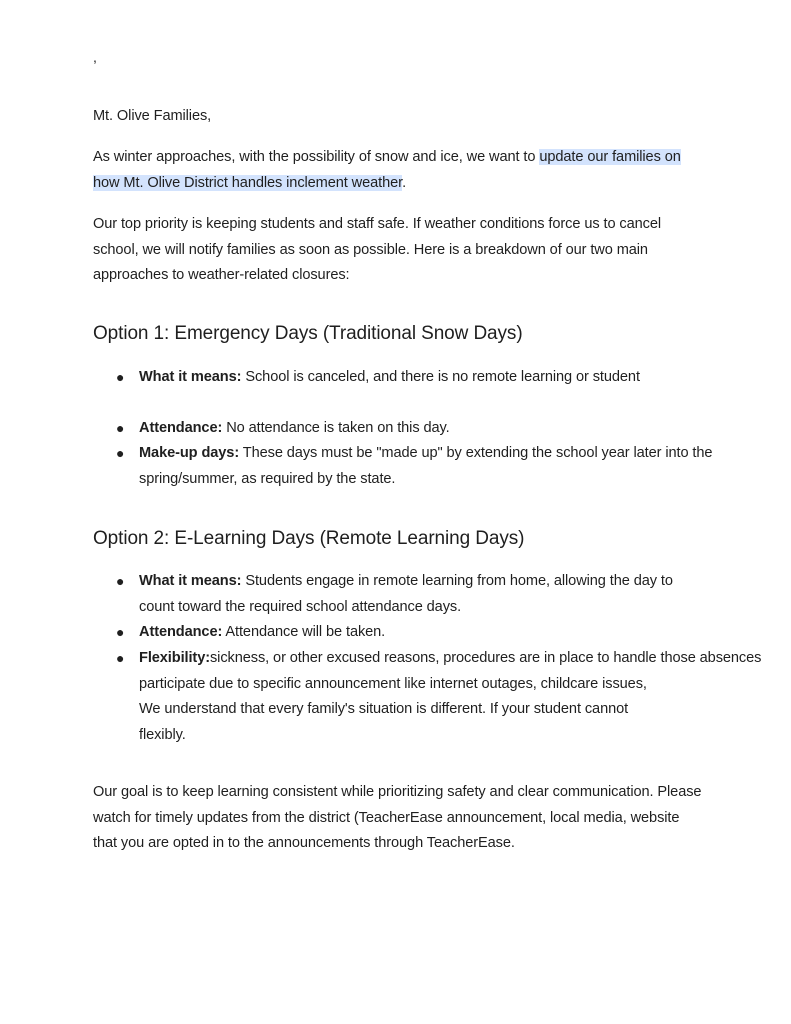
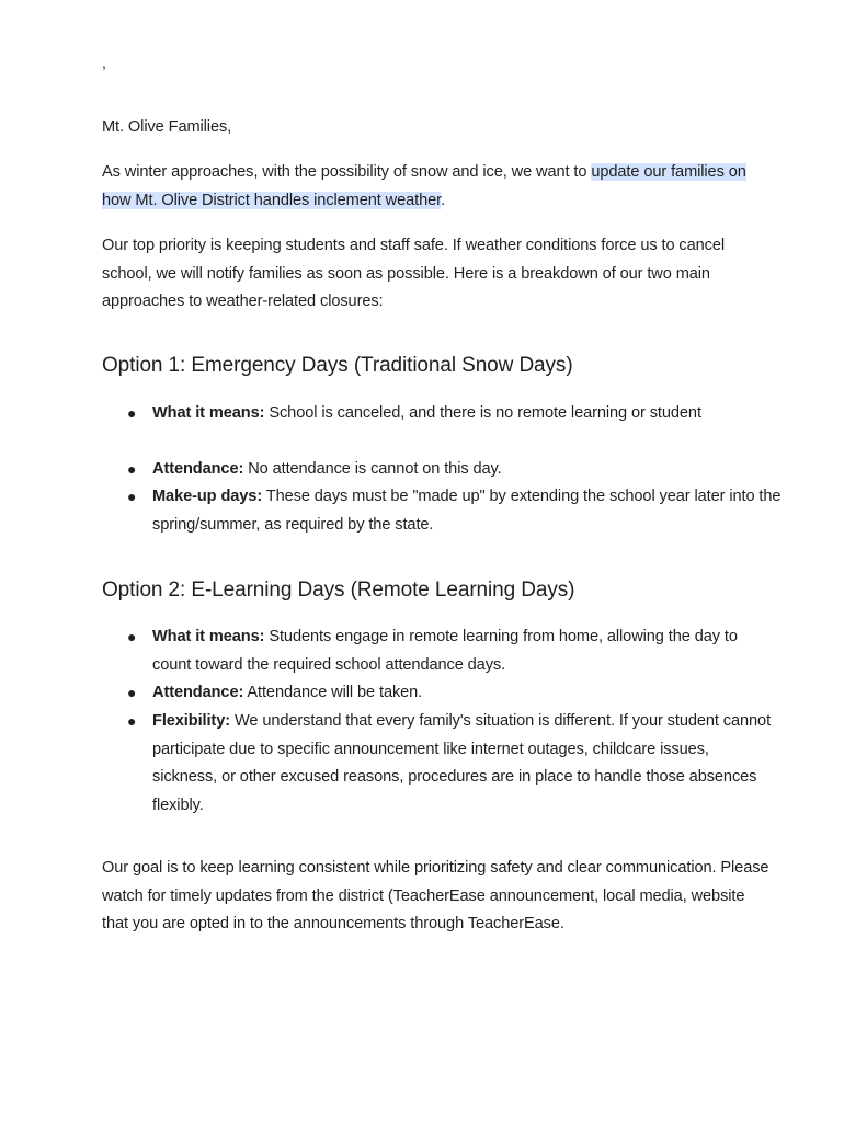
  ,
  Mt. Olive Families,
  As winter approaches, with the possibility of snow and ice, we want to update our families on
  how Mt. Olive District handles inclement weather.
  Our top priority is keeping students and staff safe. If weather conditions force us to cancel
  school, we will notify families as soon as possible. Here is a breakdown of our two main
  approaches to weather-related closures:
  Option 1: Emergency Days (Traditional Snow Days)
  ●
  What it means: School is canceled, and there is no remote learning or student
  ●
- Attendance: No attendance is taken on this day.
+ Attendance: No attendance is cannot on this day.
  ●
  Make-up days: These days must be "made up" by extending the school year later into the
  spring/summer, as required by the state.
  Option 2: E-Learning Days (Remote Learning Days)
  ●
  What it means: Students engage in remote learning from home, allowing the day to
  count toward the required school attendance days.
  ●
  Attendance: Attendance will be taken.
  ●
- Flexibility:sickness, or other excused reasons, procedures are in place to handle those absences
+ Flexibility: We understand that every family's situation is different. If your student cannot
  participate due to specific announcement like internet outages, childcare issues,
- We understand that every family's situation is different. If your student cannot
+ sickness, or other excused reasons, procedures are in place to handle those absences
  flexibly.
  Our goal is to keep learning consistent while prioritizing safety and clear communication. Please
  watch for timely updates from the district (TeacherEase announcement, local media, website
  that you are opted in to the announcements through TeacherEase.
